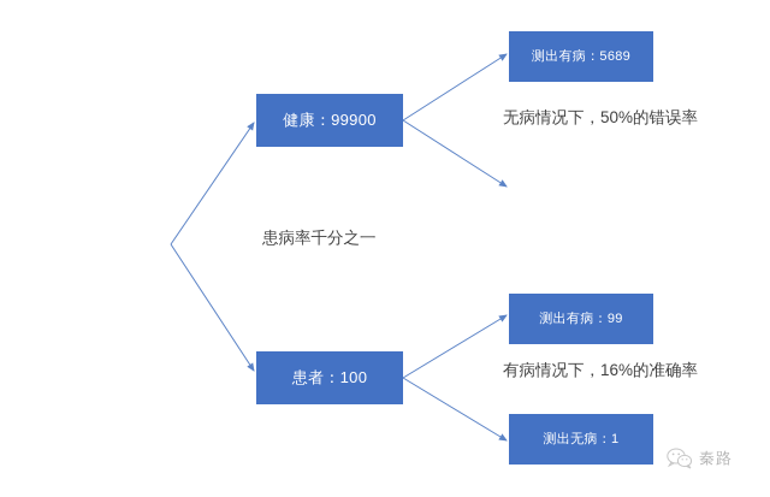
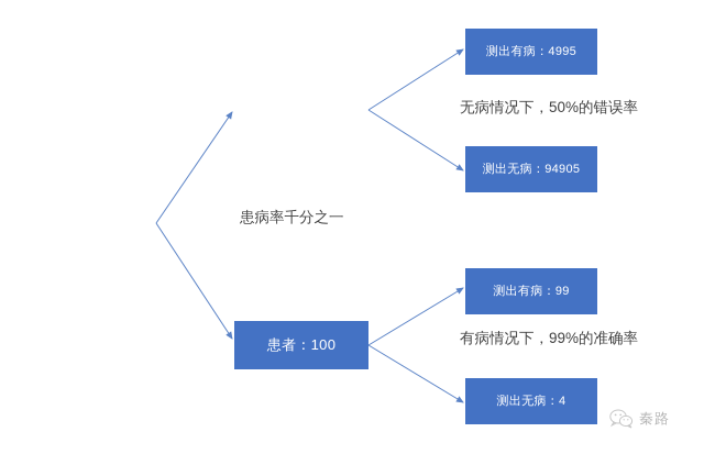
- 健康：99900
  患者：100
- 测出有病：5689
+ 测出有病：4995
+ 测出无病：94905
  测出有病：99
- 测出无病：1
+ 测出无病：4
  患病率千分之一
  无病情况下，50%的错误率
- 有病情况下，16%的准确率
+ 有病情况下，99%的准确率
  秦路
